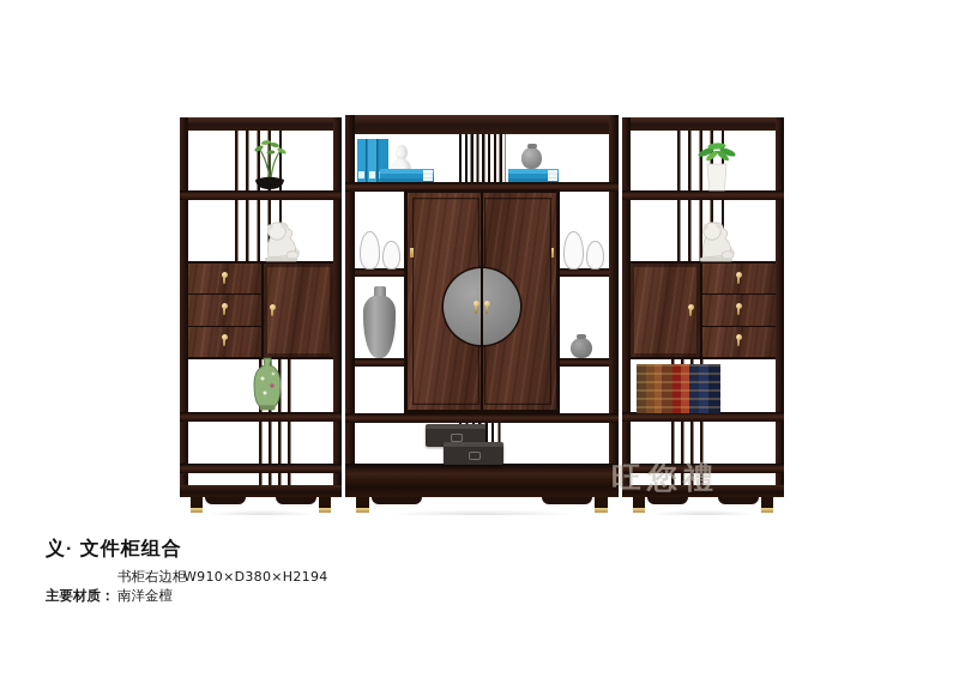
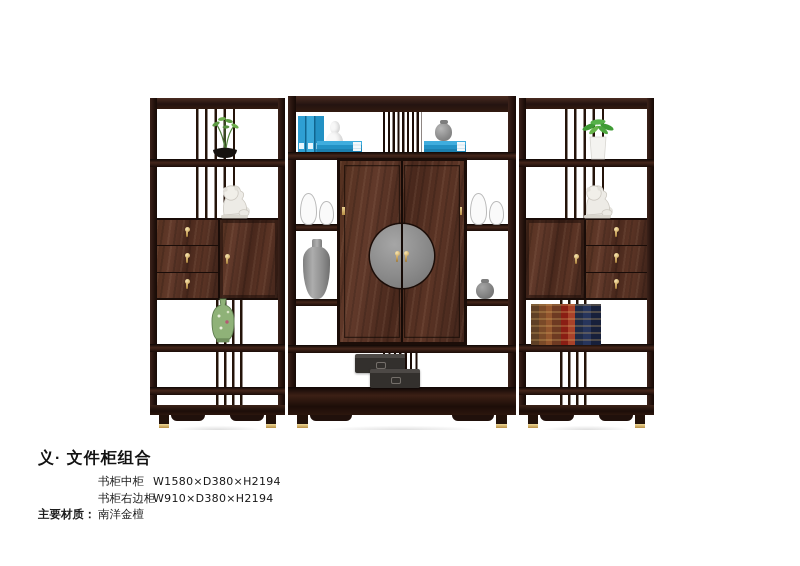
- 旺您禮
  义· 文件柜组合
+ 书柜中柜 W1580×D380×H2194
  书柜右边柜W910×D380×H2194
  主要材质： 南洋金檀
